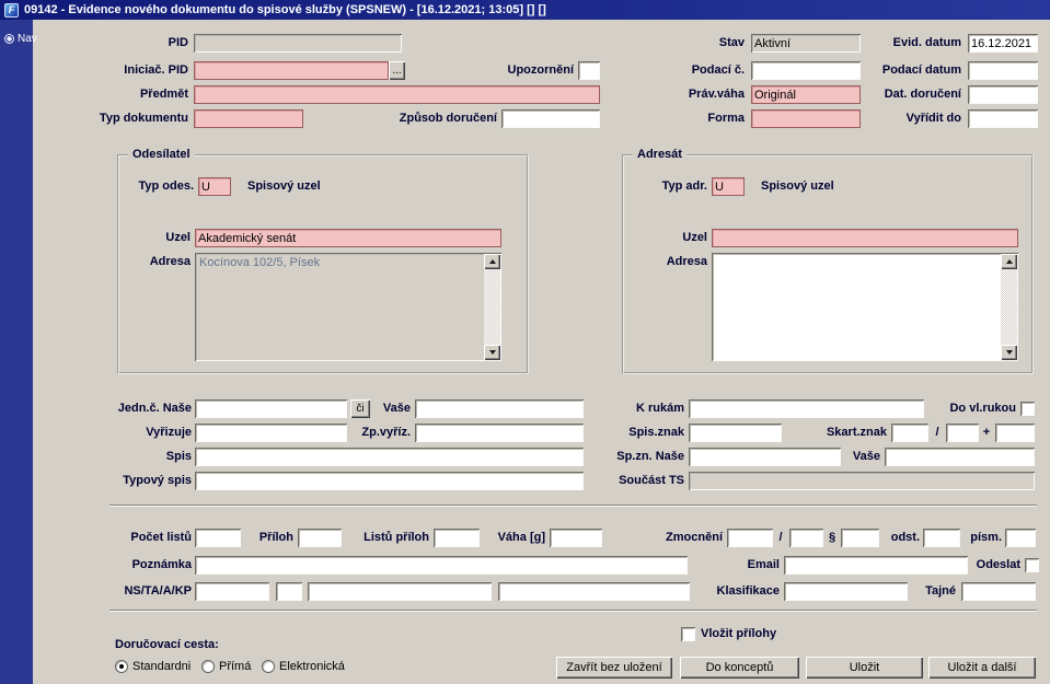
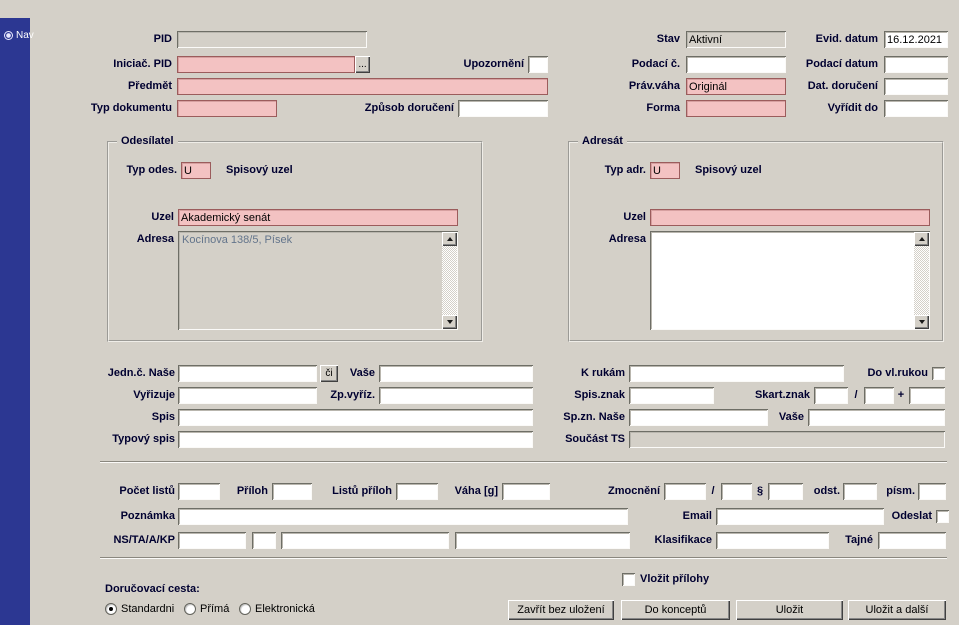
- F
- 09142 - Evidence nového dokumentu do spisové služby (SPSNEW) - [16.12.2021; 13:05] [] []
  Nav
  PID
  Stav
  Aktivní
  Evid. datum
  16.12.2021
  Iniciač. PID
  ...
  Upozornění
  Podací č.
  Podací datum
  Předmět
  Práv.váha
  Originál
  Dat. doručení
  Typ dokumentu
  Způsob doručení
  Forma
  Vyřídit do
  Odesílatel
  Typ odes.
  U
  Spisový uzel
  Uzel
  Akademický senát
  Adresa
- Kocínova 102/5, Písek
+ Kocínova 138/5, Písek
  Adresát
  Typ adr.
  U
  Spisový uzel
  Uzel
  Adresa
  Jedn.č. Naše
  či
  Vaše
  K rukám
  Do vl.rukou
  Vyřizuje
  Zp.vyříz.
  Spis.znak
  Skart.znak
  /
  +
  Spis
  Sp.zn. Naše
  Vaše
  Typový spis
  Součást TS
  Počet listů
  Příloh
  Listů příloh
  Váha [g]
  Zmocnění
  /
  §
  odst.
  písm.
  Poznámka
  Email
  Odeslat
  NS/TA/A/KP
  Klasifikace
  Tajné
  Vložit přílohy
  Doručovací cesta:
  Standardni
  Přímá
  Elektronická
  Zavřít bez uložení
  Do konceptů
  Uložit
  Uložit a další
